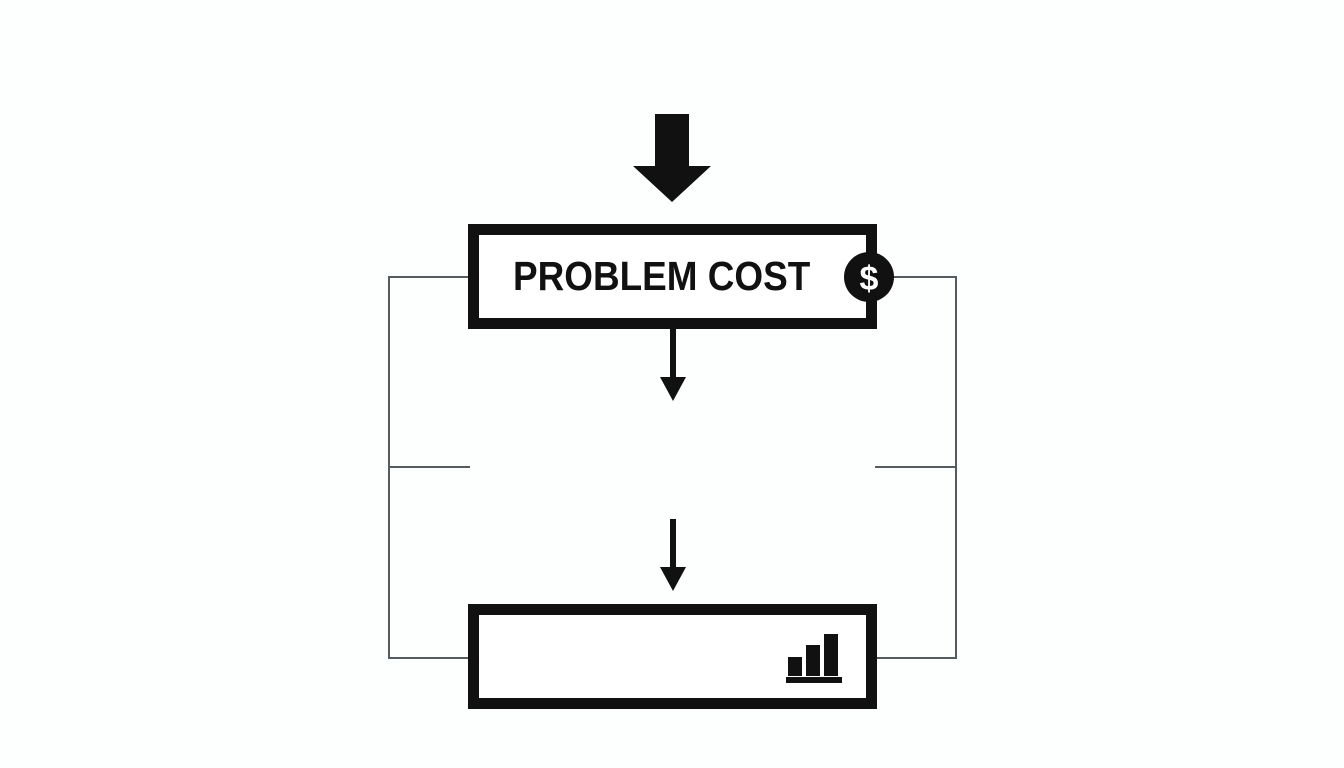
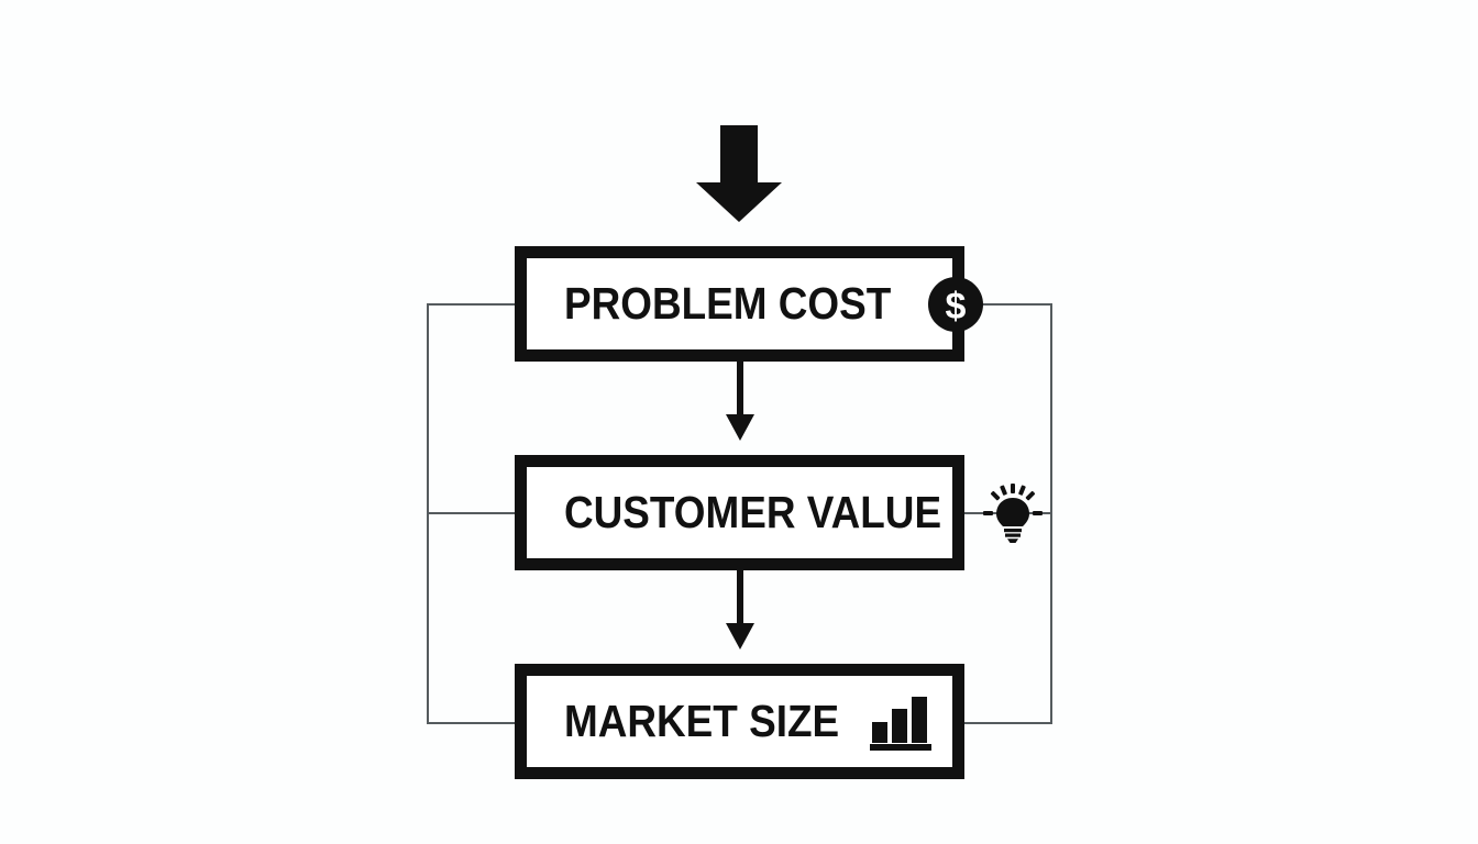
  PROBLEM COST
  $
+ CUSTOMER VALUE
+ MARKET SIZE
